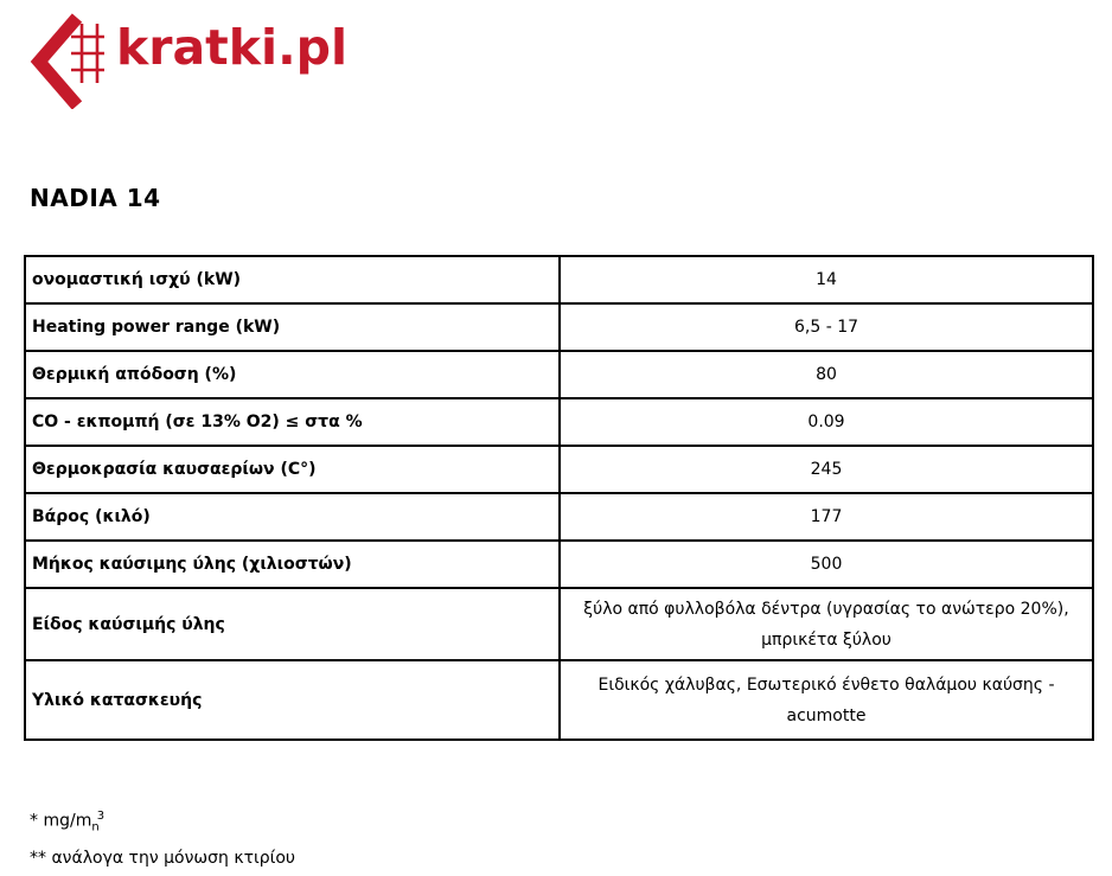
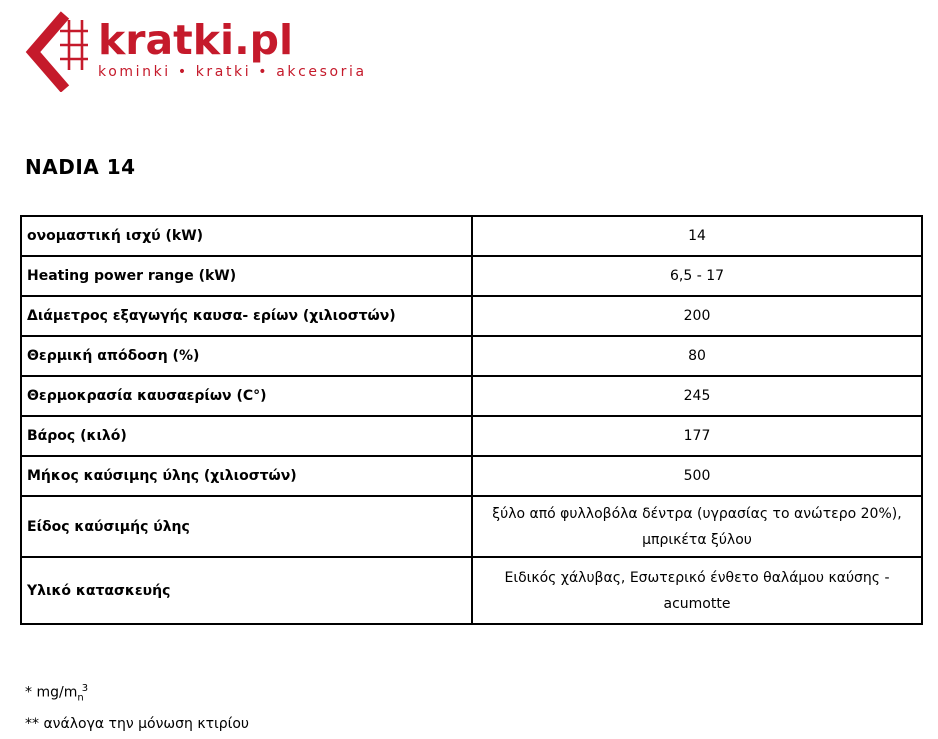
  kratki.pl
+ kominki • kratki • akcesoria
  NADIA 14
  ονομαστική ισχύ (kW)	14
  Heating power range (kW)	6,5 - 17
+ Διάμετρος εξαγωγής καυσα- ερίων (χιλιοστών)	200
  Θερμική απόδοση (%)	80
- CO - εκπομπή (σε 13% O2) ≤ στα %	0.09
  Θερμοκρασία καυσαερίων (C°)	245
  Βάρος (κιλό)	177
  Μήκος καύσιμης ύλης (χιλιοστών)	500
  Είδος καύσιμής ύλης	ξύλο από φυλλοβόλα δέντρα (υγρασίας το ανώτερο 20%), μπρικέτα ξύλου
  Υλικό κατασκευής	Ειδικός χάλυβας, Εσωτερικό ένθετο θαλάμου καύσης - acumotte
  * mg/mn3
  ** ανάλογα την μόνωση κτιρίου
